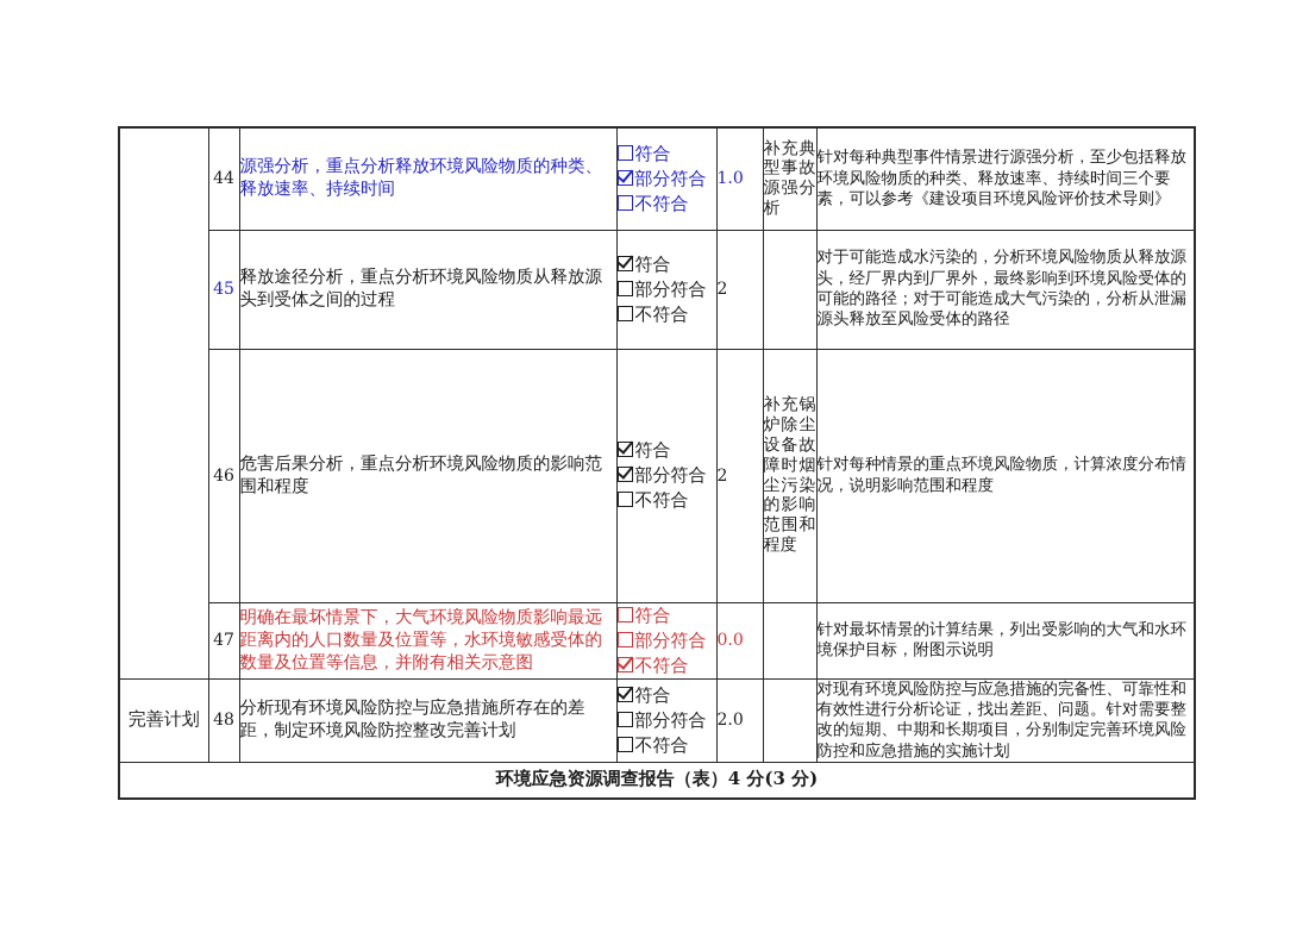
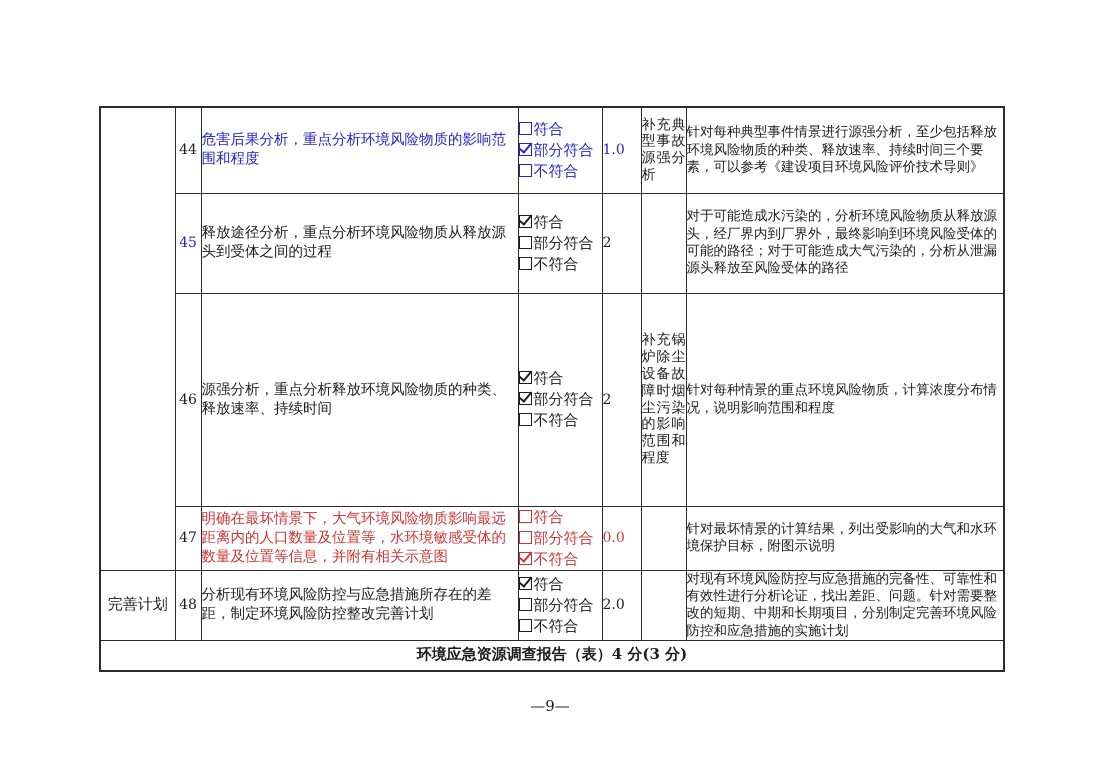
- 	44	源强分析，重点分析释放环境风险物质的种类、释放速率、持续时间	符合 部分符合 不符合	1.0	补充典型事故源强分析	针对每种典型事件情景进行源强分析，至少包括释放环境风险物质的种类、释放速率、持续时间三个要素，可以参考《建设项目环境风险评价技术导则》
+ 	44	危害后果分析，重点分析环境风险物质的影响范围和程度	符合 部分符合 不符合	1.0	补充典型事故源强分析	针对每种典型事件情景进行源强分析，至少包括释放环境风险物质的种类、释放速率、持续时间三个要素，可以参考《建设项目环境风险评价技术导则》
  45	释放途径分析，重点分析环境风险物质从释放源头到受体之间的过程	符合 部分符合 不符合	2		对于可能造成水污染的，分析环境风险物质从释放源头，经厂界内到厂界外，最终影响到环境风险受体的可能的路径；对于可能造成大气污染的，分析从泄漏源头释放至风险受体的路径
- 46	危害后果分析，重点分析环境风险物质的影响范围和程度	符合 部分符合 不符合	2	补充锅炉除尘设备故障时烟尘污染的影响范围和程度	针对每种情景的重点环境风险物质，计算浓度分布情况，说明影响范围和程度
+ 46	源强分析，重点分析释放环境风险物质的种类、释放速率、持续时间	符合 部分符合 不符合	2	补充锅炉除尘设备故障时烟尘污染的影响范围和程度	针对每种情景的重点环境风险物质，计算浓度分布情况，说明影响范围和程度
  47	明确在最坏情景下，大气环境风险物质影响最远距离内的人口数量及位置等，水环境敏感受体的数量及位置等信息，并附有相关示意图	符合 部分符合 不符合	0.0		针对最坏情景的计算结果，列出受影响的大气和水环境保护目标，附图示说明
  完善计划	48	分析现有环境风险防控与应急措施所存在的差距，制定环境风险防控整改完善计划	符合 部分符合 不符合	2.0		对现有环境风险防控与应急措施的完备性、可靠性和有效性进行分析论证，找出差距、问题。针对需要整改的短期、中期和长期项目，分别制定完善环境风险防控和应急措施的实施计划
  环境应急资源调查报告（表）4 分(3 分)
+ —9—
